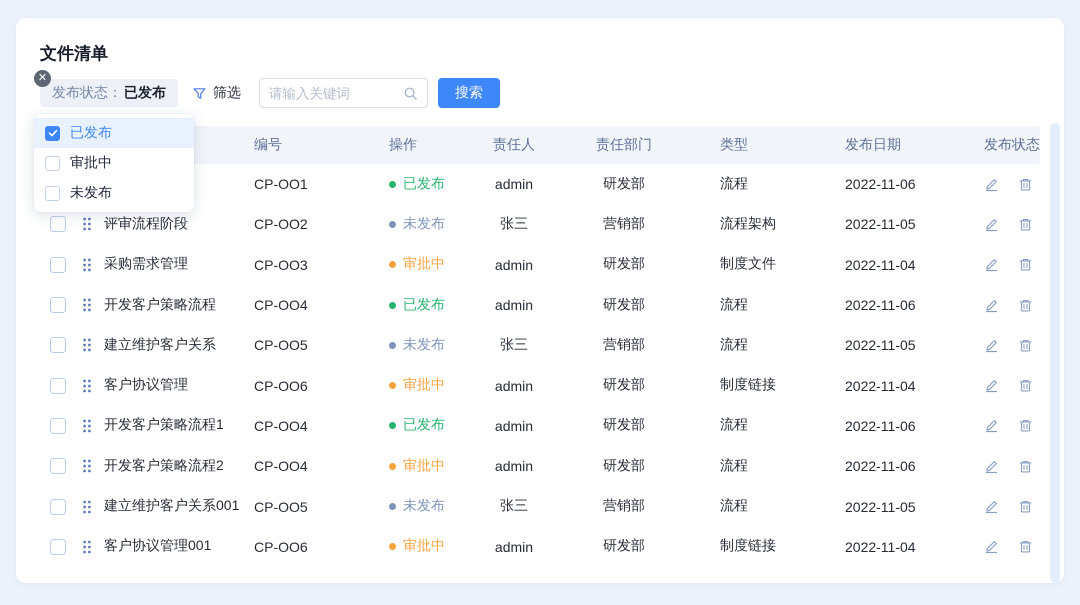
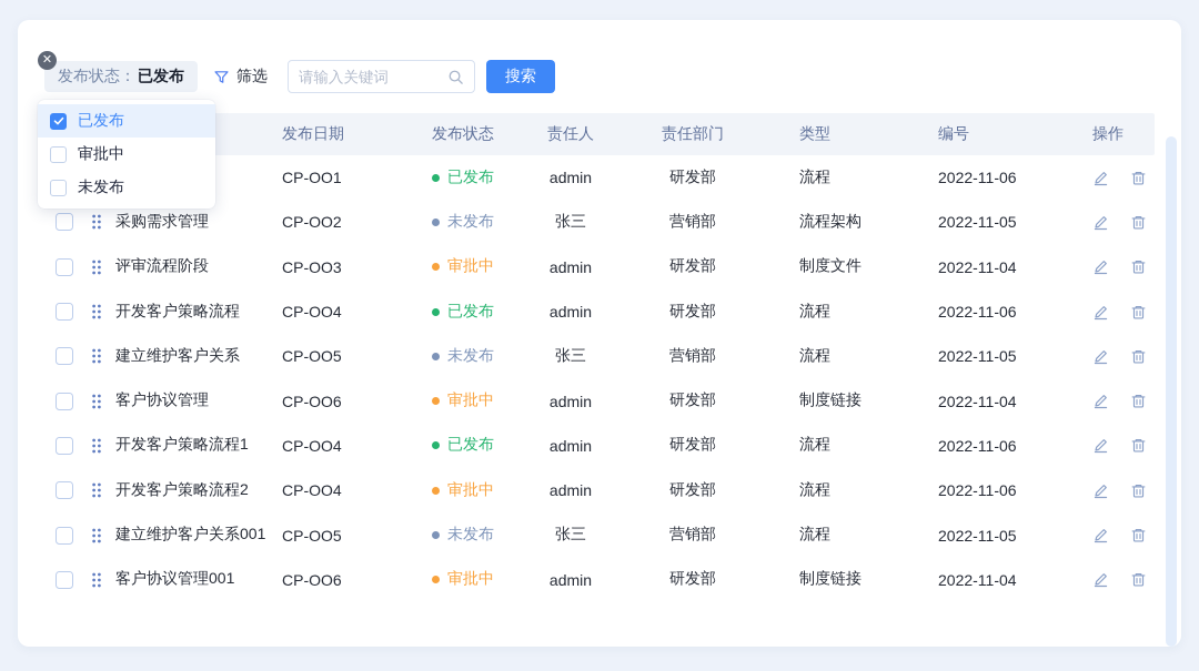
- 文件清单
  ✕
  发布状态：
  已发布
  已发布
  审批中
  未发布
  筛选
  请输入关键词
  搜索
- 编号
+ 发布日期
- 操作
+ 发布状态
  责任人
  责任部门
  类型
- 发布日期
+ 编号
- 发布状态
+ 操作
  CP-OO1
  已发布
  admin
  研发部
  流程
  2022-11-06
- 评审流程阶段
+ 采购需求管理
  CP-OO2
  未发布
  张三
  营销部
  流程架构
  2022-11-05
- 采购需求管理
+ 评审流程阶段
  CP-OO3
  审批中
  admin
  研发部
  制度文件
  2022-11-04
  开发客户策略流程
  CP-OO4
  已发布
  admin
  研发部
  流程
  2022-11-06
  建立维护客户关系
  CP-OO5
  未发布
  张三
  营销部
  流程
  2022-11-05
  客户协议管理
  CP-OO6
  审批中
  admin
  研发部
  制度链接
  2022-11-04
  开发客户策略流程1
  CP-OO4
  已发布
  admin
  研发部
  流程
  2022-11-06
  开发客户策略流程2
  CP-OO4
  审批中
  admin
  研发部
  流程
  2022-11-06
  建立维护客户关系001
  CP-OO5
  未发布
  张三
  营销部
  流程
  2022-11-05
  客户协议管理001
  CP-OO6
  审批中
  admin
  研发部
  制度链接
  2022-11-04
